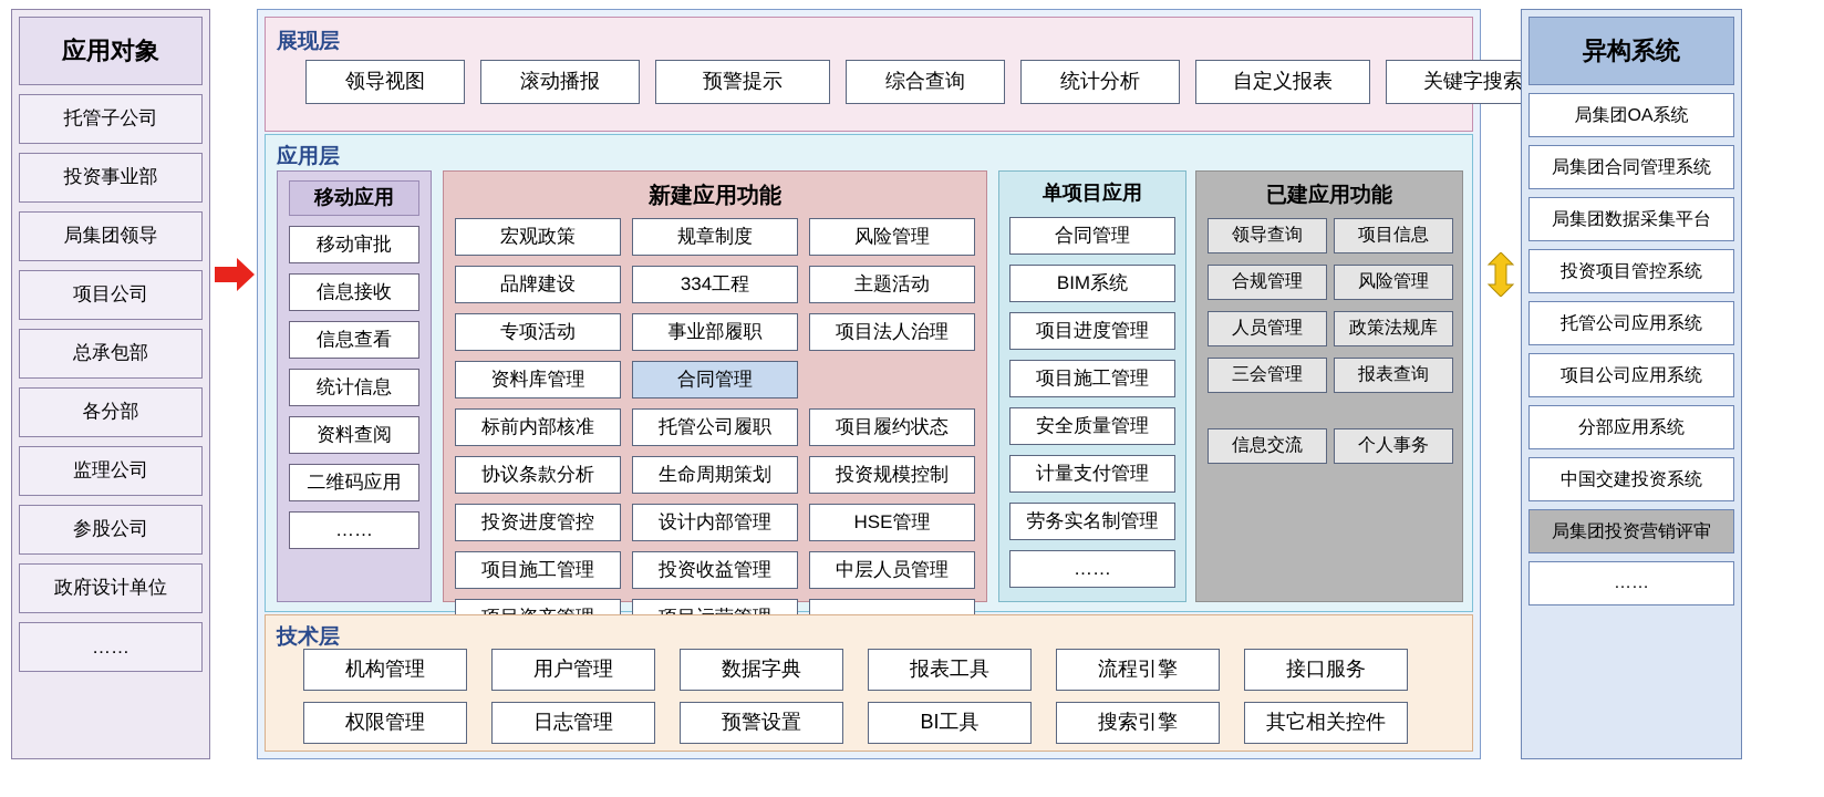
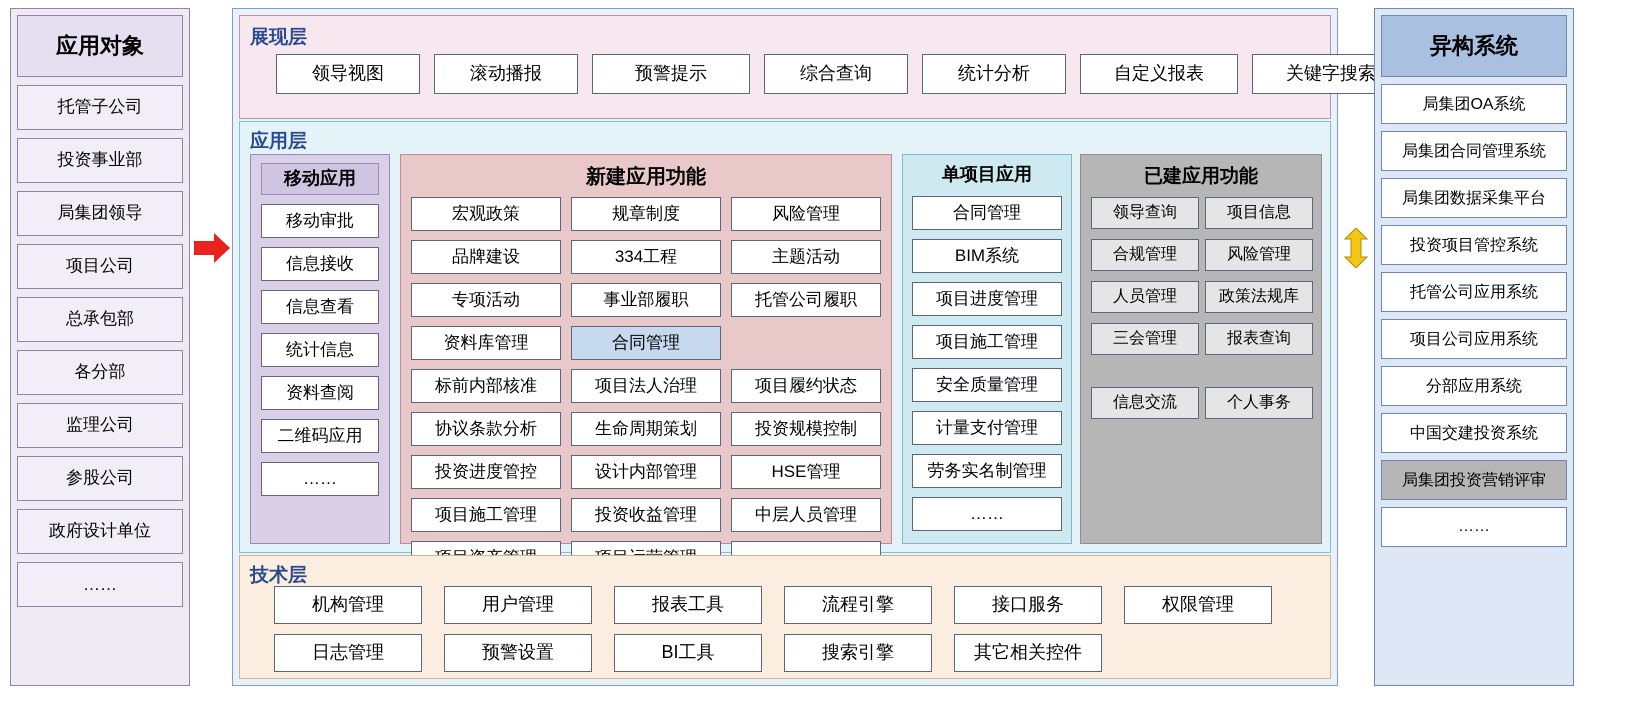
  应用对象
  托管子公司
  投资事业部
  局集团领导
  项目公司
  总承包部
  各分部
  监理公司
  参股公司
  政府设计单位
  ……
  展现层
  领导视图
  滚动播报
  预警提示
  综合查询
  统计分析
  自定义报表
  关键字搜索
  应用层
  移动应用
  移动审批
  信息接收
  信息查看
  统计信息
  资料查阅
  二维码应用
  ……
  新建应用功能
  宏观政策
  规章制度
  风险管理
  品牌建设
  334工程
  主题活动
  专项活动
  事业部履职
- 项目法人治理
+ 托管公司履职
  资料库管理
  合同管理
  标前内部核准
- 托管公司履职
+ 项目法人治理
  项目履约状态
  协议条款分析
  生命周期策划
  投资规模控制
  投资进度管控
  设计内部管理
  HSE管理
  项目施工管理
  投资收益管理
  中层人员管理
  单项目应用
  合同管理
  BIM系统
  项目进度管理
  项目施工管理
  安全质量管理
  计量支付管理
  劳务实名制管理
  ……
  已建应用功能
  领导查询
  项目信息
  合规管理
  风险管理
  人员管理
  政策法规库
  三会管理
  报表查询
  信息交流
  个人事务
  技术层
  机构管理
  用户管理
- 数据字典
  报表工具
  流程引擎
  接口服务
  权限管理
  日志管理
  预警设置
  BI工具
  搜索引擎
  其它相关控件
  异构系统
  局集团OA系统
  局集团合同管理系统
  局集团数据采集平台
  投资项目管控系统
  托管公司应用系统
  项目公司应用系统
  分部应用系统
  中国交建投资系统
  局集团投资营销评审
  ……
